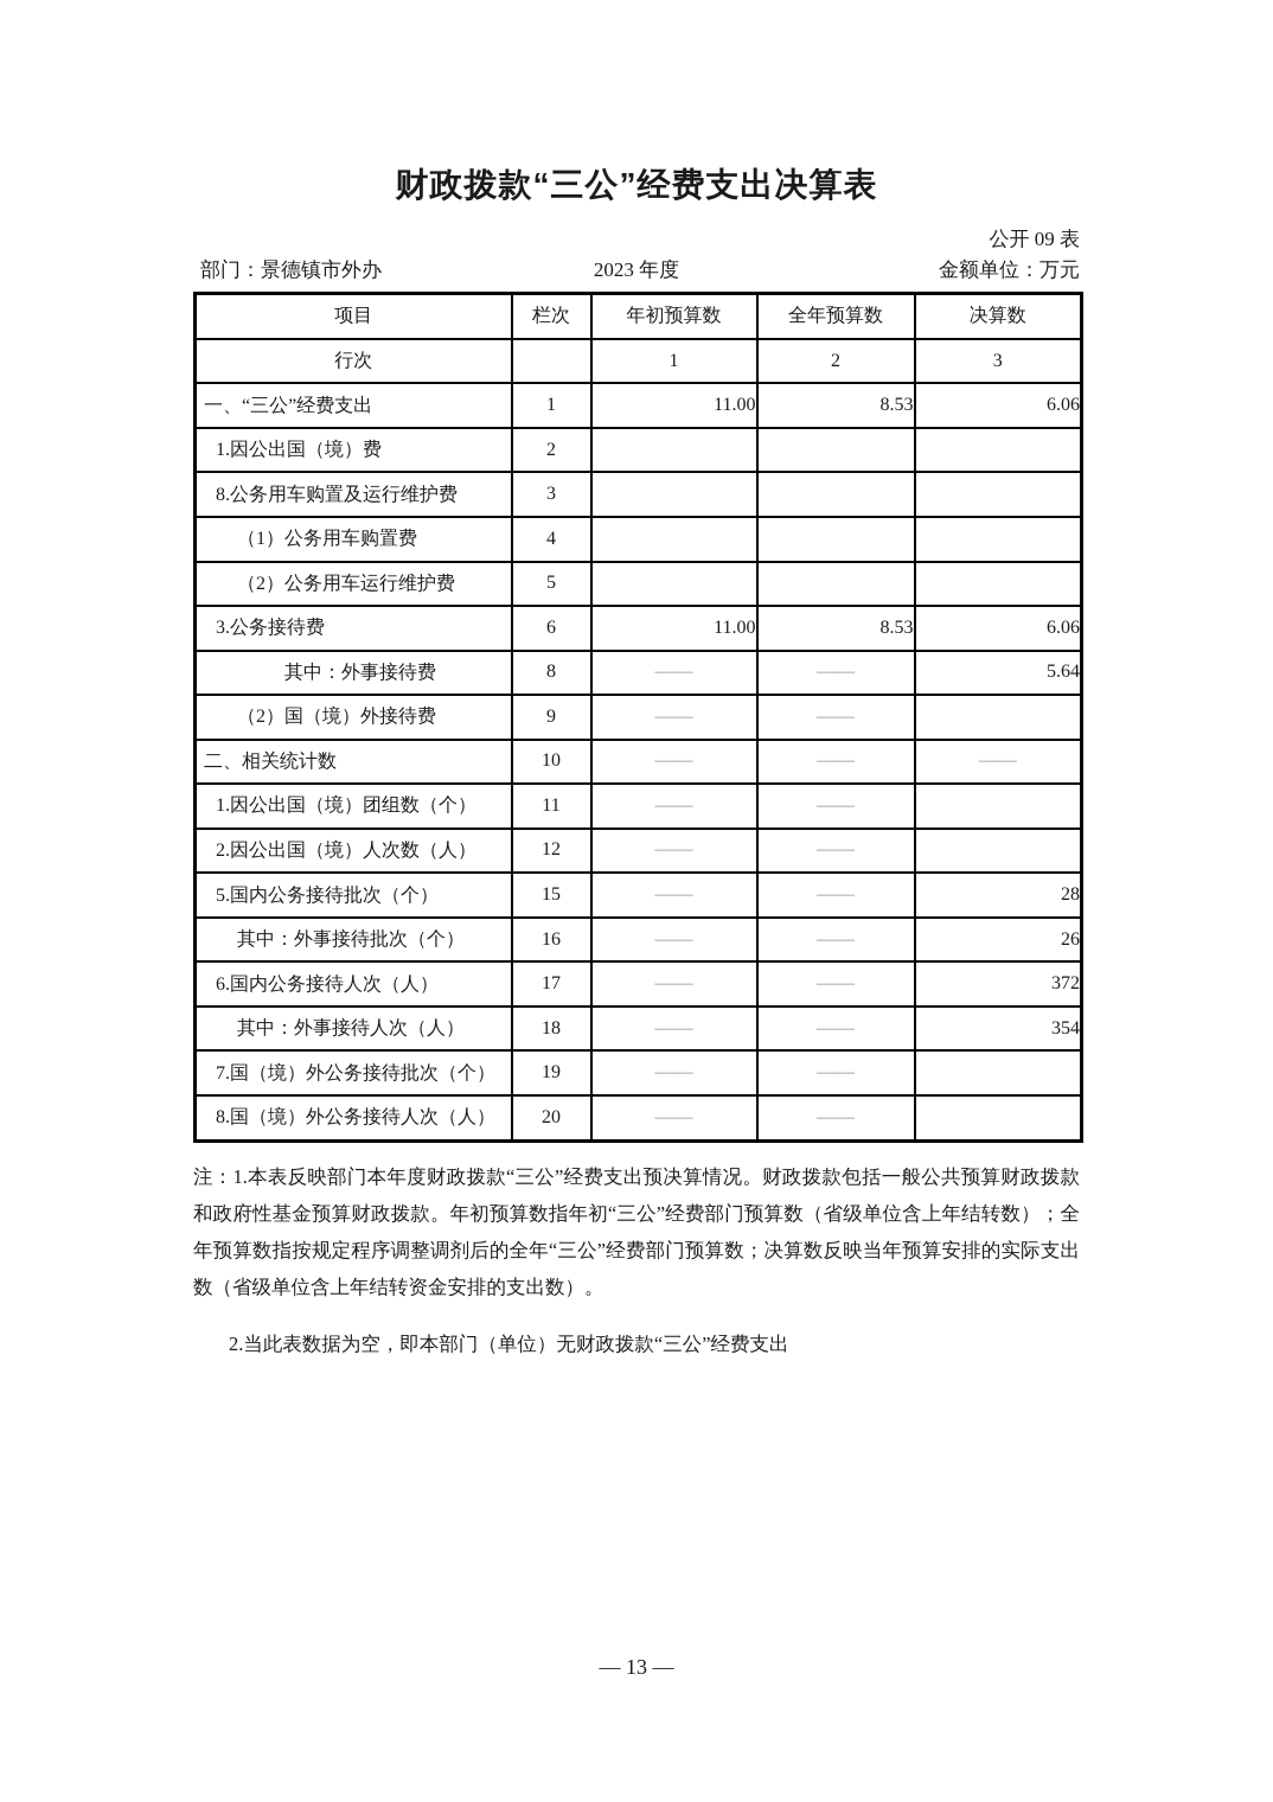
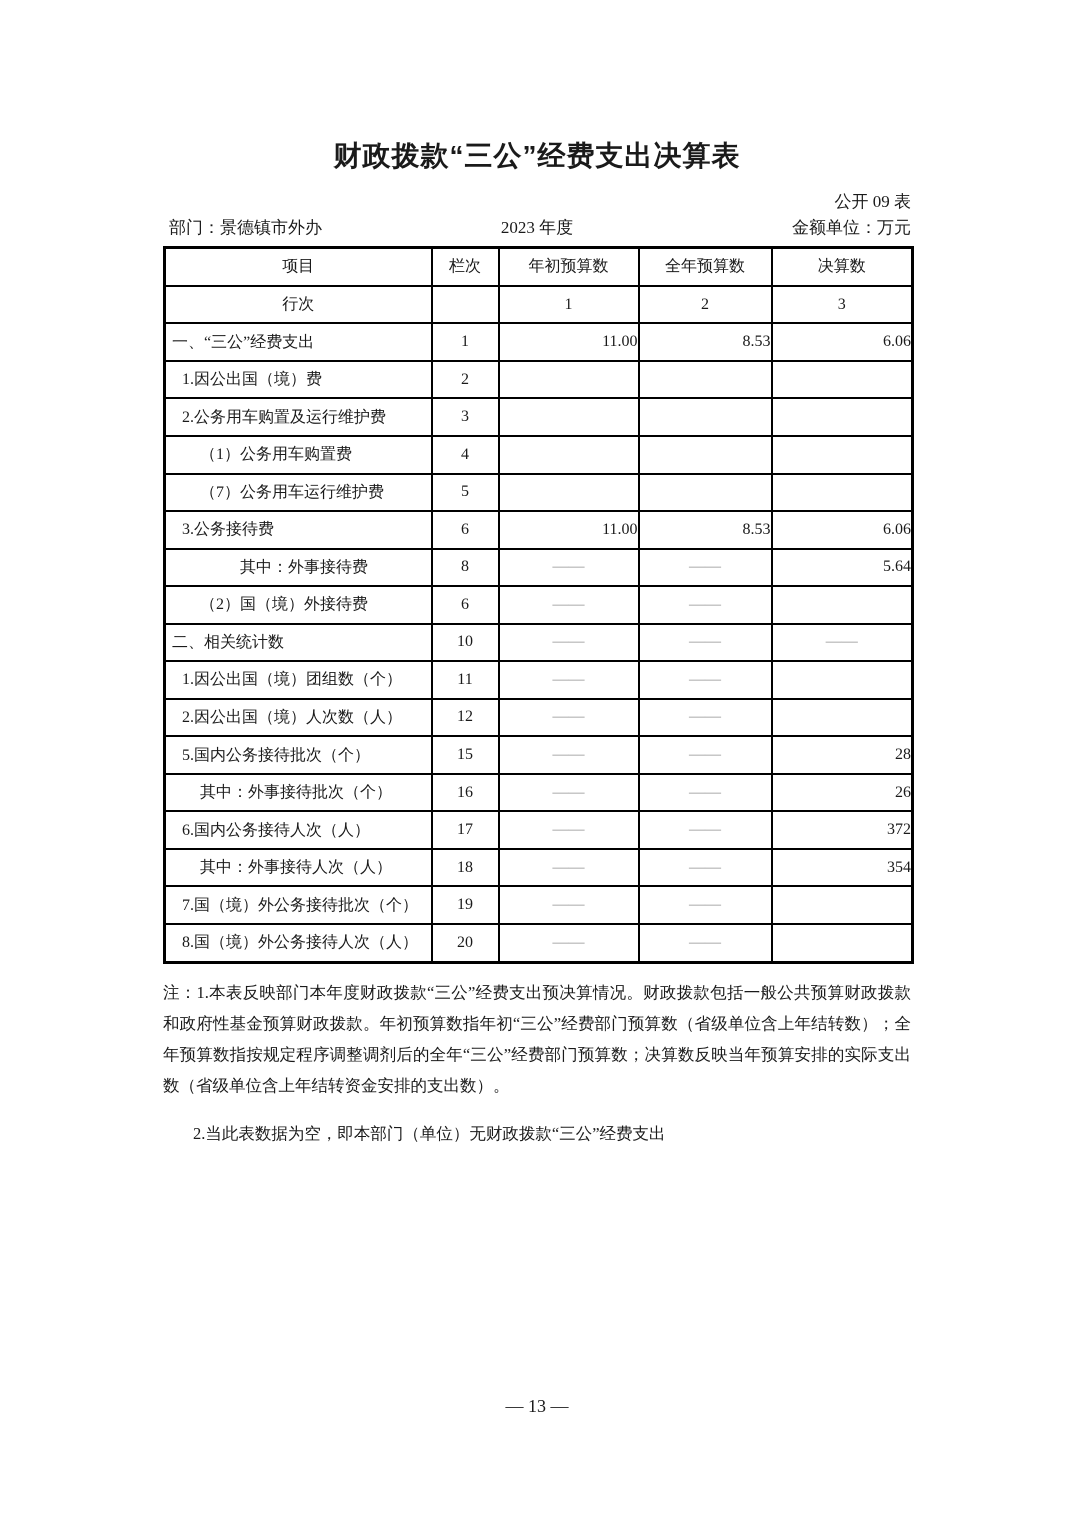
  财政拨款“三公”经费支出决算表
  公开 09 表
  部门：景德镇市外办
  2023 年度
  金额单位：万元
  项目	栏次	年初预算数	全年预算数	决算数
  行次		1	2	3
  一、“三公”经费支出	1	11.00	8.53	6.06
  1.因公出国（境）费	2
- 8.公务用车购置及运行维护费	3
+ 2.公务用车购置及运行维护费	3
  （1）公务用车购置费	4
- （2）公务用车运行维护费	5
+ （7）公务用车运行维护费	5
  3.公务接待费	6	11.00	8.53	6.06
  其中：外事接待费	8	——	——	5.64
- （2）国（境）外接待费	9	——	——
+ （2）国（境）外接待费	6	——	——
  二、相关统计数	10	——	——	——
  1.因公出国（境）团组数（个）	11	——	——
  2.因公出国（境）人次数（人）	12	——	——
  5.国内公务接待批次（个）	15	——	——	28
  其中：外事接待批次（个）	16	——	——	26
  6.国内公务接待人次（人）	17	——	——	372
  其中：外事接待人次（人）	18	——	——	354
  7.国（境）外公务接待批次（个）	19	——	——
  8.国（境）外公务接待人次（人）	20	——	——
  注：1.本表反映部门本年度财政拨款“三公”经费支出预决算情况。财政拨款包括一般公共预算财政拨款和政府性基金预算财政拨款。年初预算数指年初“三公”经费部门预算数（省级单位含上年结转数）；全年预算数指按规定程序调整调剂后的全年“三公”经费部门预算数；决算数反映当年预算安排的实际支出数（省级单位含上年结转资金安排的支出数）。
  2.当此表数据为空，即本部门（单位）无财政拨款“三公”经费支出
  — 13 —
